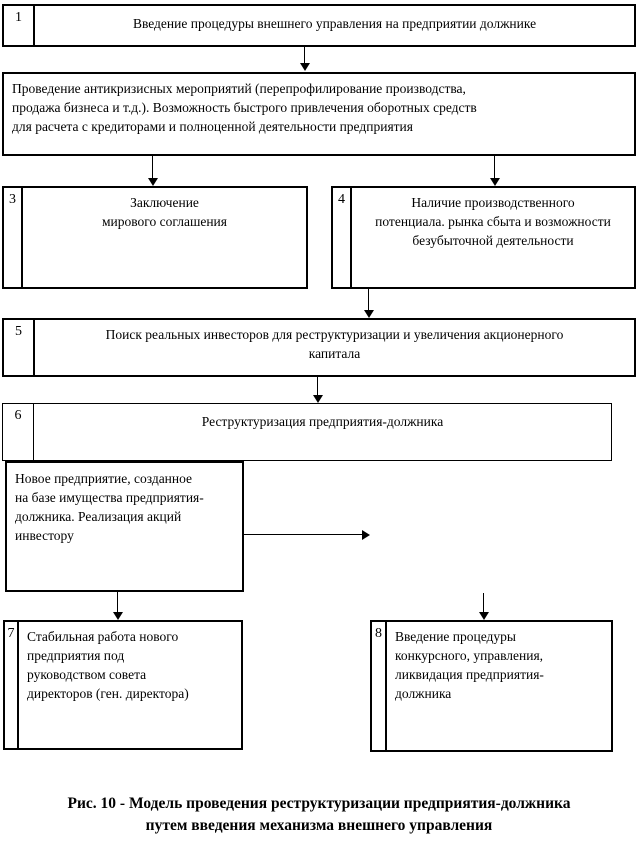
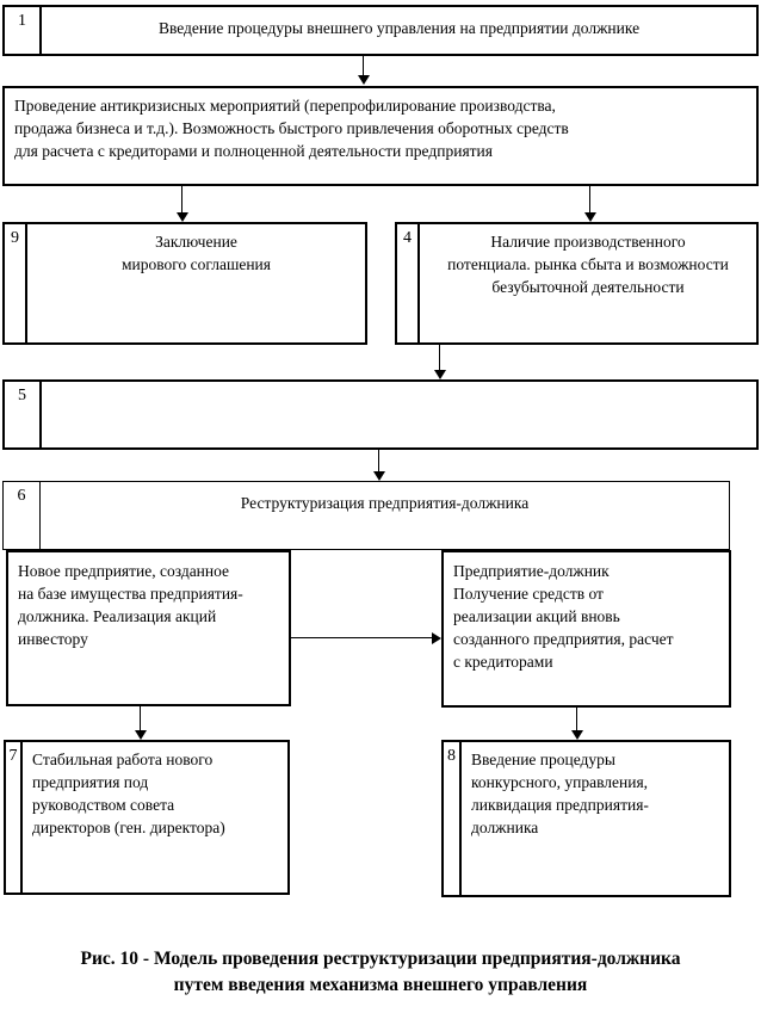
  1
  Введение процедуры внешнего управления на предприятии должнике
  Проведение антикризисных мероприятий (перепрофилирование производства,
  продажа бизнеса и т.д.). Возможность быстрого привлечения оборотных средств
  для расчета с кредиторами и полноценной деятельности предприятия
- 3
+ 9
  Заключение
  мирового соглашения
  4
  Наличие производственного
  потенциала. рынка сбыта и возможности
  безубыточной деятельности
  5
- Поиск реальных инвесторов для реструктуризации и увеличения акционерного
- капитала
  6
  Реструктуризация предприятия-должника
  Новое предприятие, созданное
  на базе имущества предприятия-
  должника. Реализация акций
  инвестору
+ Предприятие-должник
+ Получение средств от
+ реализации акций вновь
+ созданного предприятия, расчет
+ с кредиторами
  7
  Стабильная работа нового
  предприятия под
  руководством совета
  директоров (ген. директора)
  8
  Введение процедуры
  конкурсного, управления,
  ликвидация предприятия-
  должника
  Рис. 10 - Модель проведения реструктуризации предприятия-должника
  путем введения механизма внешнего управления
